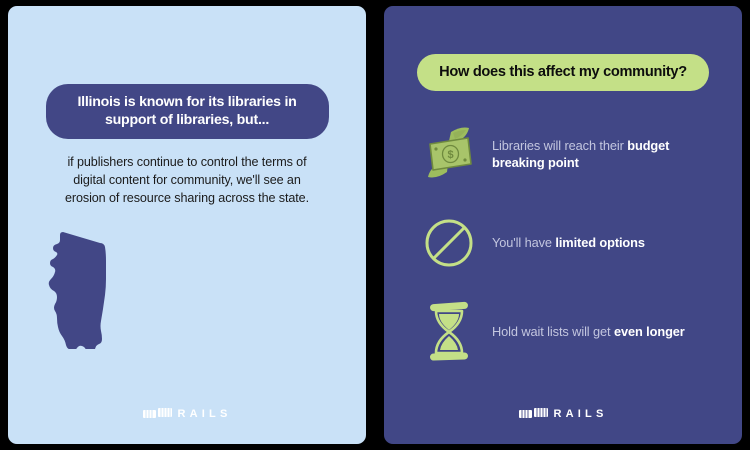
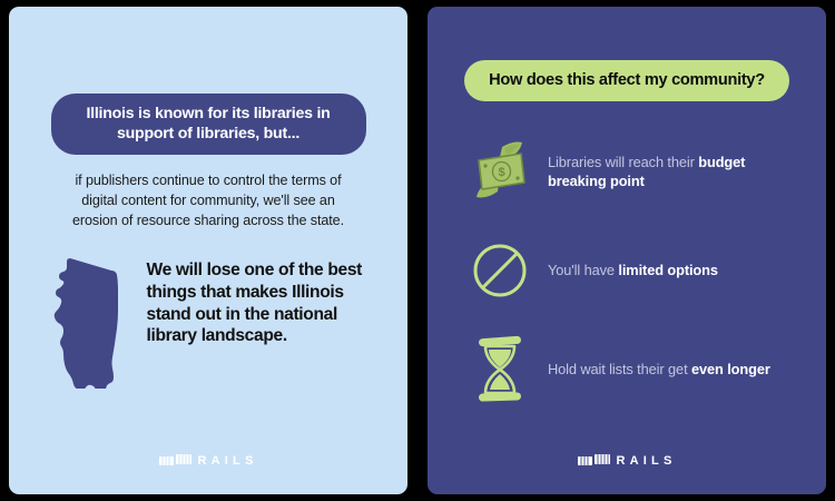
  Illinois is known for its libraries in support of libraries, but...
  if publishers continue to control the terms of digital content for community, we'll see an erosion of resource sharing across the state.
+ We will lose one of the best things that makes Illinois stand out in the national library landscape.
  RAILS
  How does this affect my community?
  $
  Libraries will reach their budget breaking point
  You'll have limited options
- Hold wait lists will get even longer
+ Hold wait lists their get even longer
  RAILS
